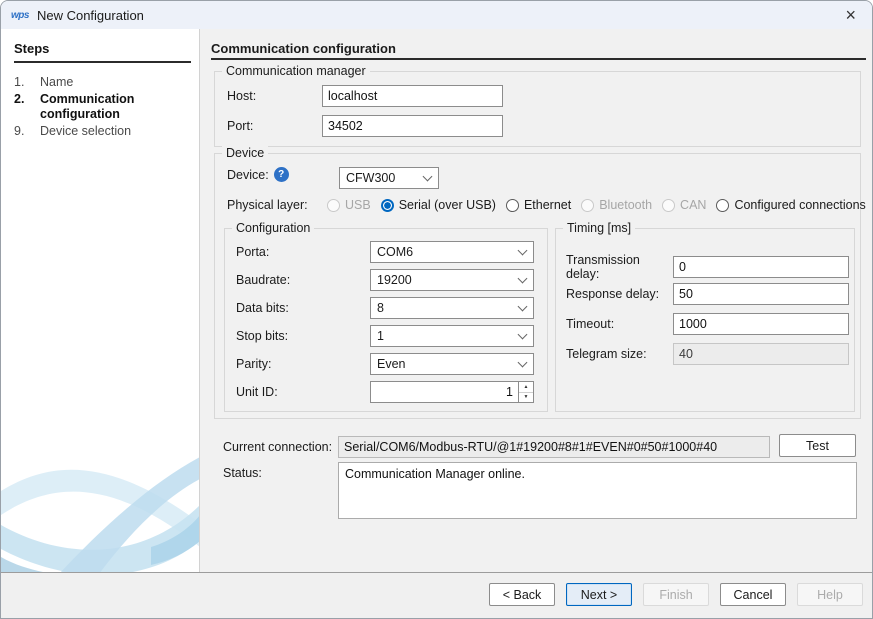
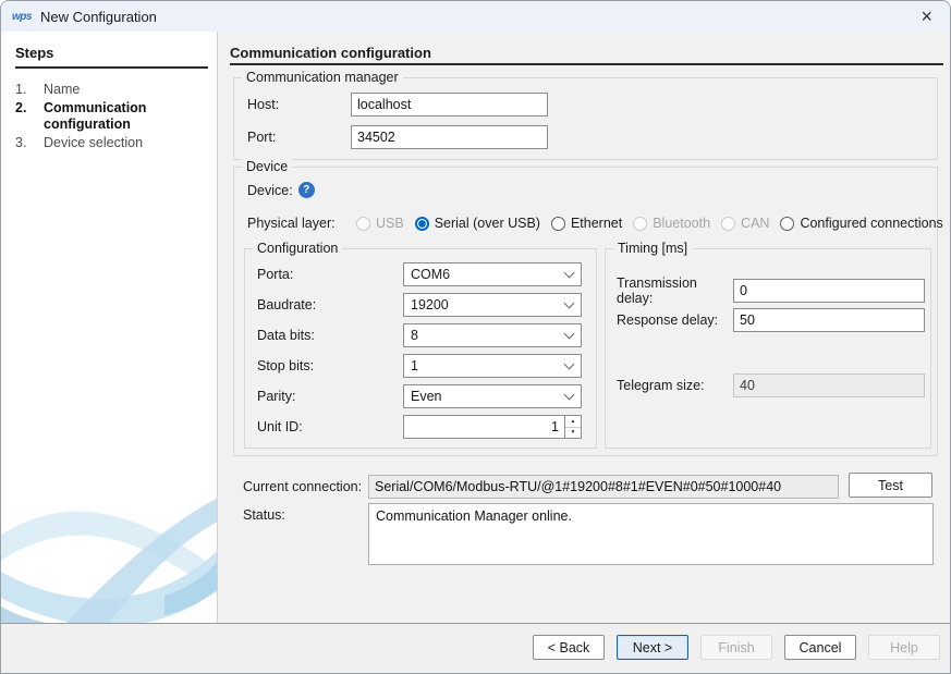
  wps
  New Configuration
  ×
  Steps
  1.
  Name
  2.
  Communication configuration
- 9.
+ 3.
  Device selection
  Communication configuration
  Communication manager
  Host:
  localhost
  Port:
  34502
  Device
  Device:
  ?
- CFW300
  Physical layer:
  USB
  Serial (over USB)
  Ethernet
  Bluetooth
  CAN
  Configured connections
  Configuration
  Porta:
  COM6
  Baudrate:
  19200
  Data bits:
  8
  Stop bits:
  1
  Parity:
  Even
  Unit ID:
  1
  Timing [ms]
  Transmission delay:
  0
  Response delay:
  50
- Timeout:
- 1000
  Telegram size:
  40
  Current connection:
  Serial/COM6/Modbus-RTU/@1#19200#8#1#EVEN#0#50#1000#40
  Test
  Status:
  Communication Manager online.
  < Back
  Next >
  Finish
  Cancel
  Help
